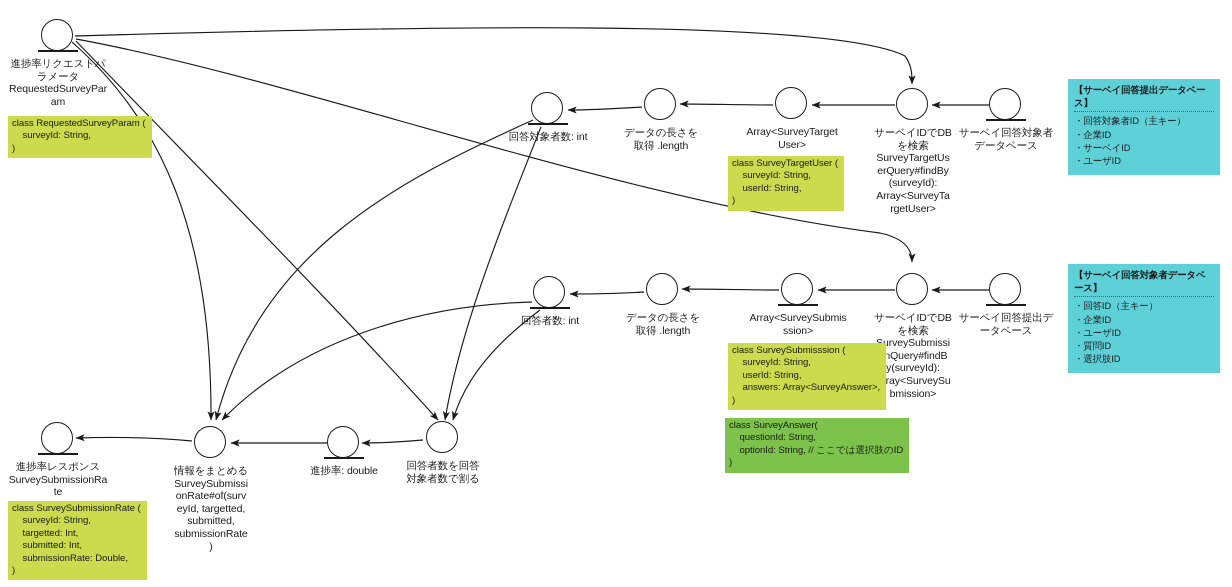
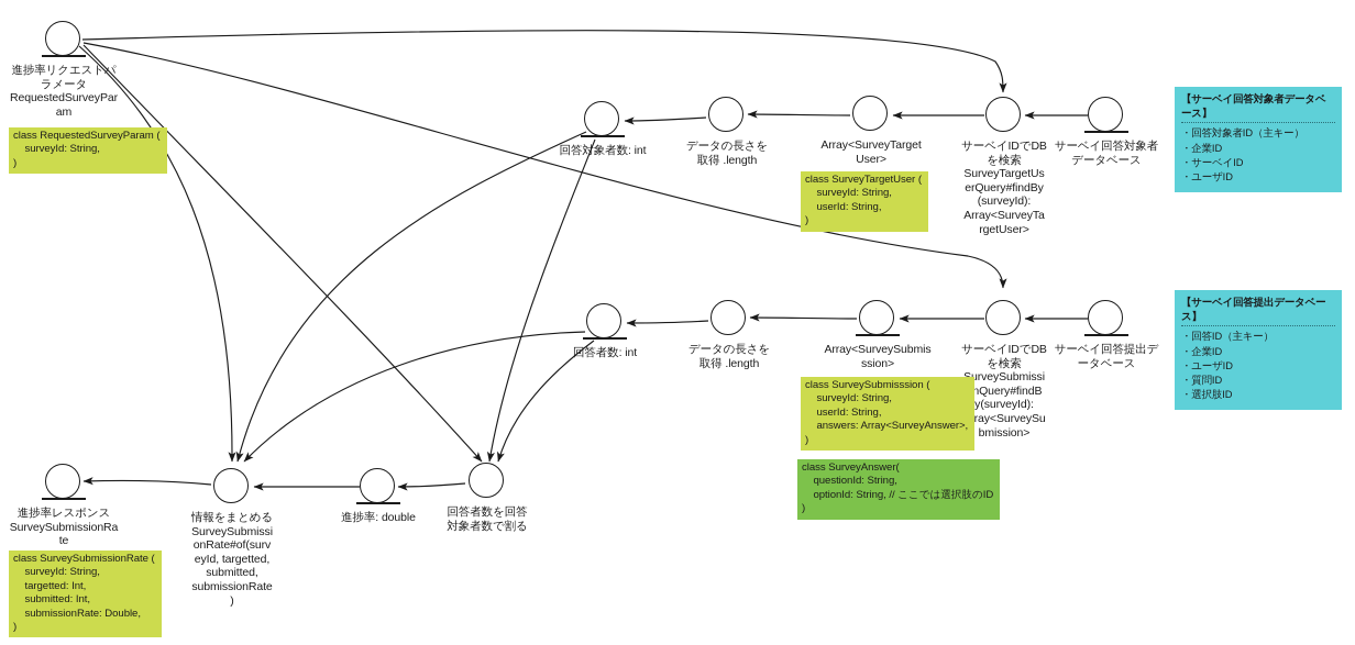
  進捗率リクエストパ
  ラメータ
  RequestedSurveyPar
  am
  回答対象者数: int
  データの長さを
  取得 .length
  Array<SurveyTarget
  User>
  サーベイIDでDB
  を検索
  SurveyTargetUs
  erQuery#findBy
  (surveyId):
  Array<SurveyTa
  rgetUser>
  サーベイ回答対象者
  データベース
  回答者数: int
  データの長さを
  取得 .length
  Array<SurveySubmis
  ssion>
  サーベイIDでDB
  を検索
  rveySubmissi
  nQuery#findB
  y(surveyId):
  ray<SurveySu
  bmission>
  サーベイ回答提出デ
  ータベース
  進捗率レスポンス
  SurveySubmissionRa
  te
  情報をまとめる
  SurveySubmissi
  onRate#of(surv
  eyId, targetted,
  submitted,
  submissionRate
  )
  進捗率: double
  回答者数を回答
  対象者数で割る
  class RequestedSurveyParam (
  surveyId: String,
  )
  class SurveyTargetUser (
  surveyId: String,
  userId: String,
  )
  class SurveySubmisssion (
  surveyId: String,
  userId: String,
  answers: Array<SurveyAnswer>,
  )
  class SurveyAnswer(
  questionId: String,
  optionId: String, // ここでは選択肢のID
  )
  class SurveySubmissionRate (
  surveyId: String,
  targetted: Int,
  submitted: Int,
  submissionRate: Double,
  )
- 【サーベイ回答提出データベース】
+ 【サーベイ回答対象者データベース】
  ・回答対象者ID（主キー）
  ・企業ID
  ・サーベイID
  ・ユーザID
- 【サーベイ回答対象者データベース】
+ 【サーベイ回答提出データベース】
  ・回答ID（主キー）
  ・企業ID
  ・ユーザID
  ・質問ID
  ・選択肢ID
